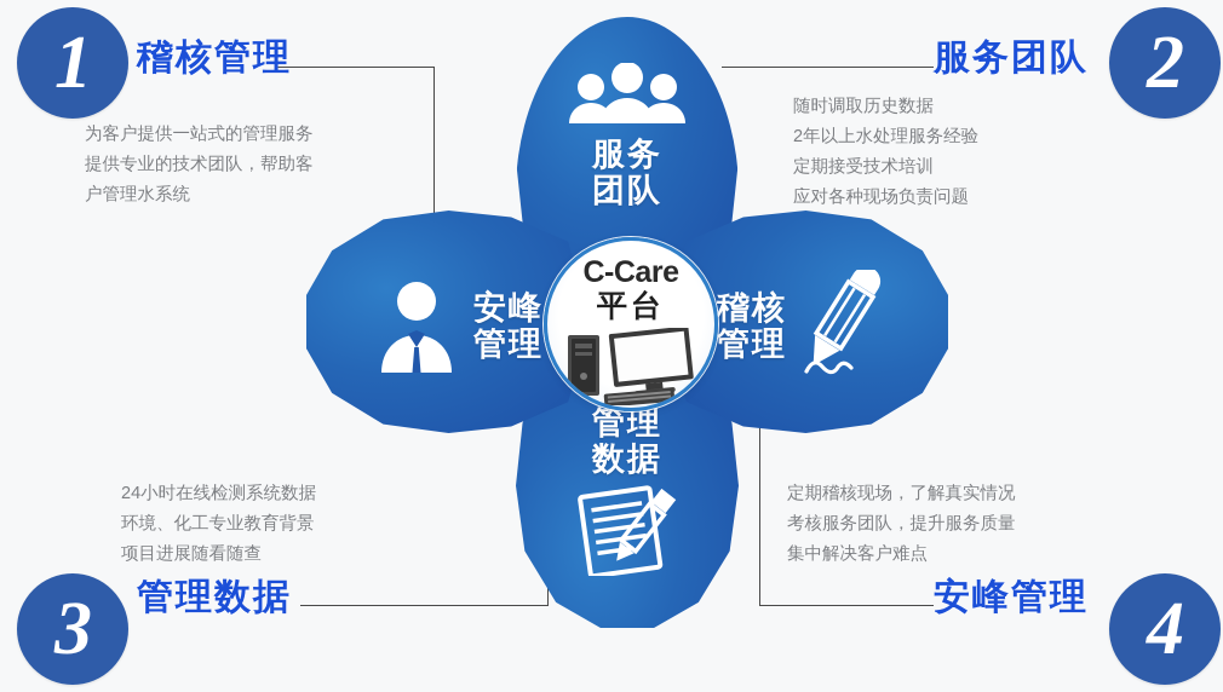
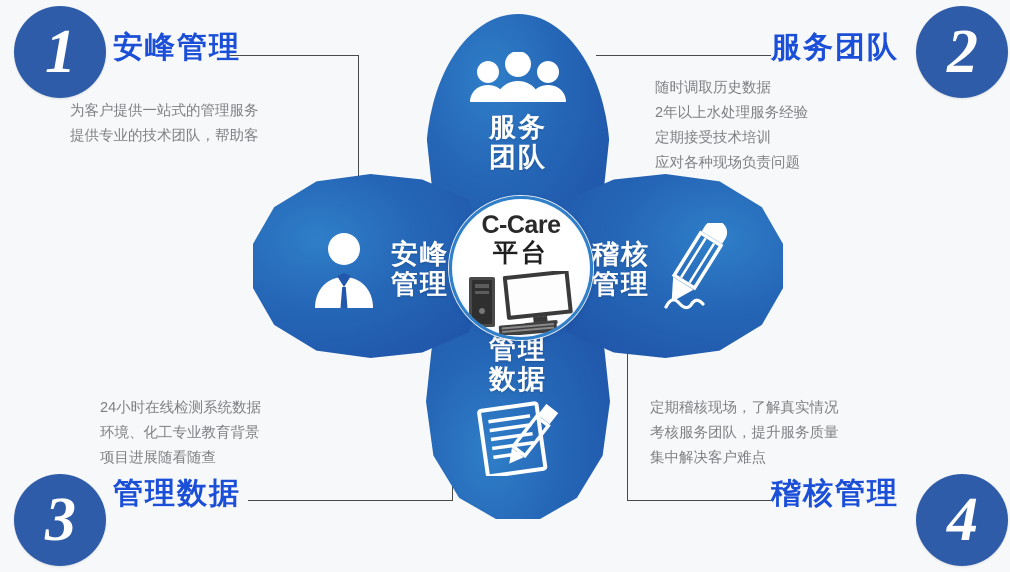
  1
  2
  3
  4
- 稽核管理
+ 安峰管理
  服务团队
  管理数据
- 安峰管理
+ 稽核管理
  为客户提供一站式的管理服务
  提供专业的技术团队，帮助客
- 户管理水系统
  随时调取历史数据
  2年以上水处理服务经验
  定期接受技术培训
  应对各种现场负责问题
  24小时在线检测系统数据
  环境、化工专业教育背景
  项目进展随看随查
  定期稽核现场，了解真实情况
  考核服务团队，提升服务质量
  集中解决客户难点
  服务
  团队
  管理
  数据
  安峰
  管理
  稽核
  管理
  C-Care
  平台
